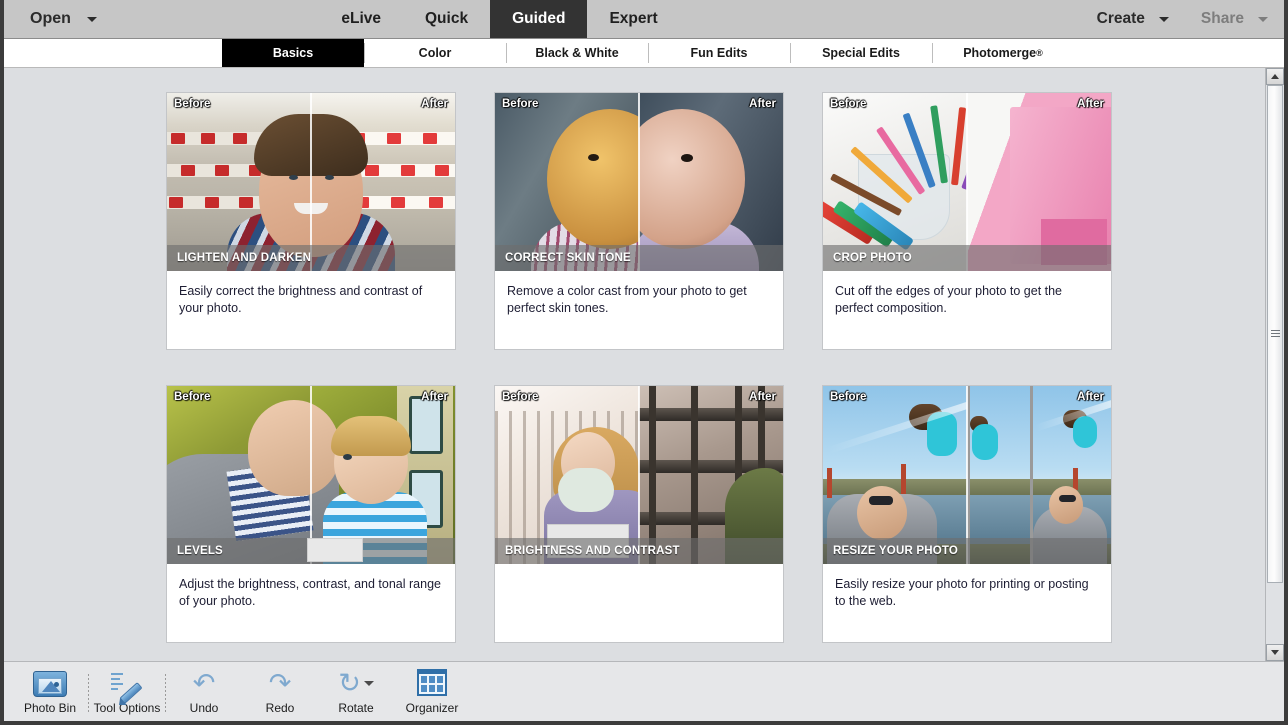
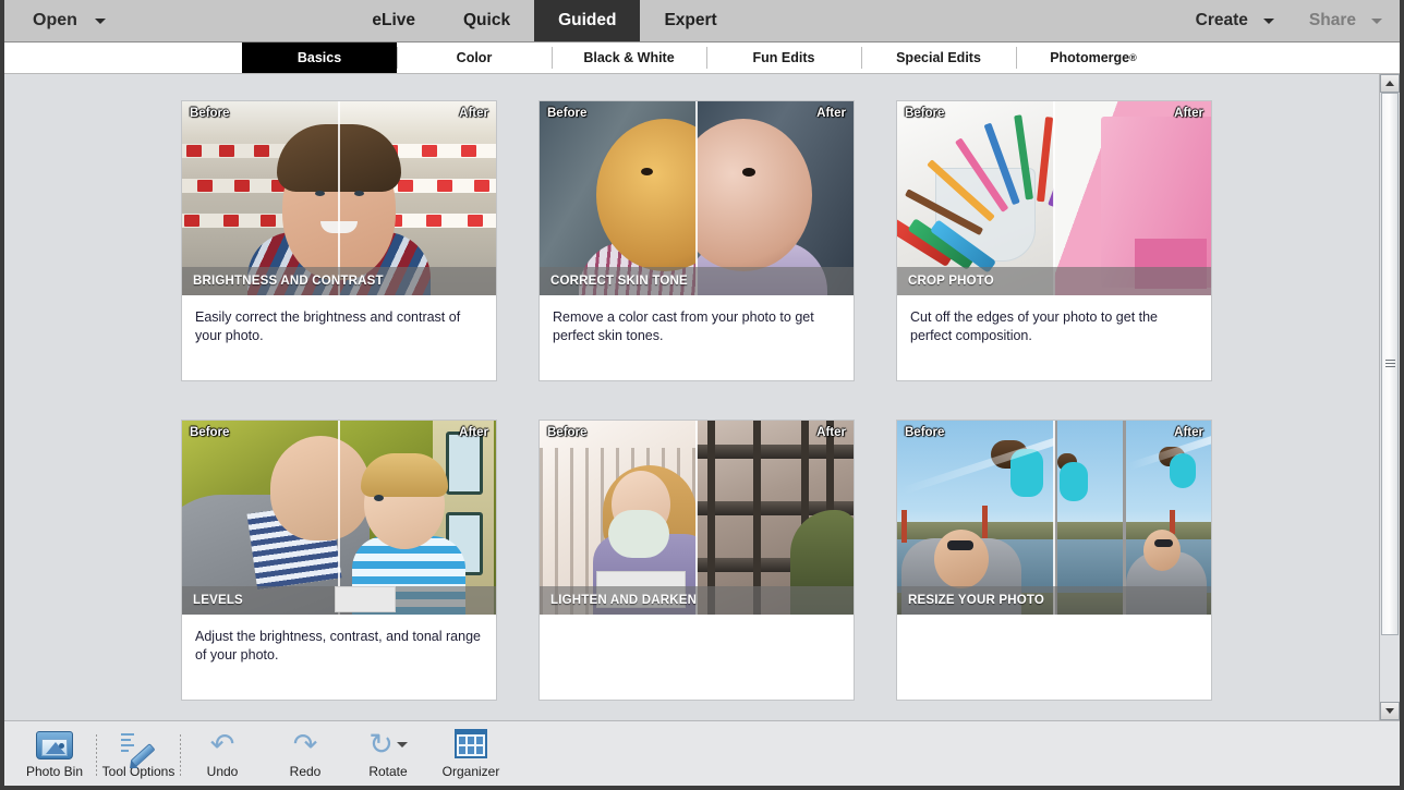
  Open
  eLive
  Quick
  Guided
  Expert
  Create
  Share
  Basics
  Color
  Black & White
  Fun Edits
  Special Edits
  Photomerge
  ®
  Before
  After
- LIGHTEN AND DARKEN
+ BRIGHTNESS AND CONTRAST
  Easily correct the brightness and contrast of your photo.
  Before
  After
  CORRECT SKIN TONE
  Remove a color cast from your photo to get perfect skin tones.
  Before
  After
  CROP PHOTO
  Cut off the edges of your photo to get the perfect composition.
  Before
  After
  LEVELS
  Adjust the brightness, contrast, and tonal range of your photo.
  Before
  After
- BRIGHTNESS AND CONTRAST
+ LIGHTEN AND DARKEN
  Before
  After
  RESIZE YOUR PHOTO
- Easily resize your photo for printing or posting to the web.
  Photo Bin
  Toolptions
  ↶
  Undo
  ↷
  Redo
  ↻
  Rotate
  Organizer
